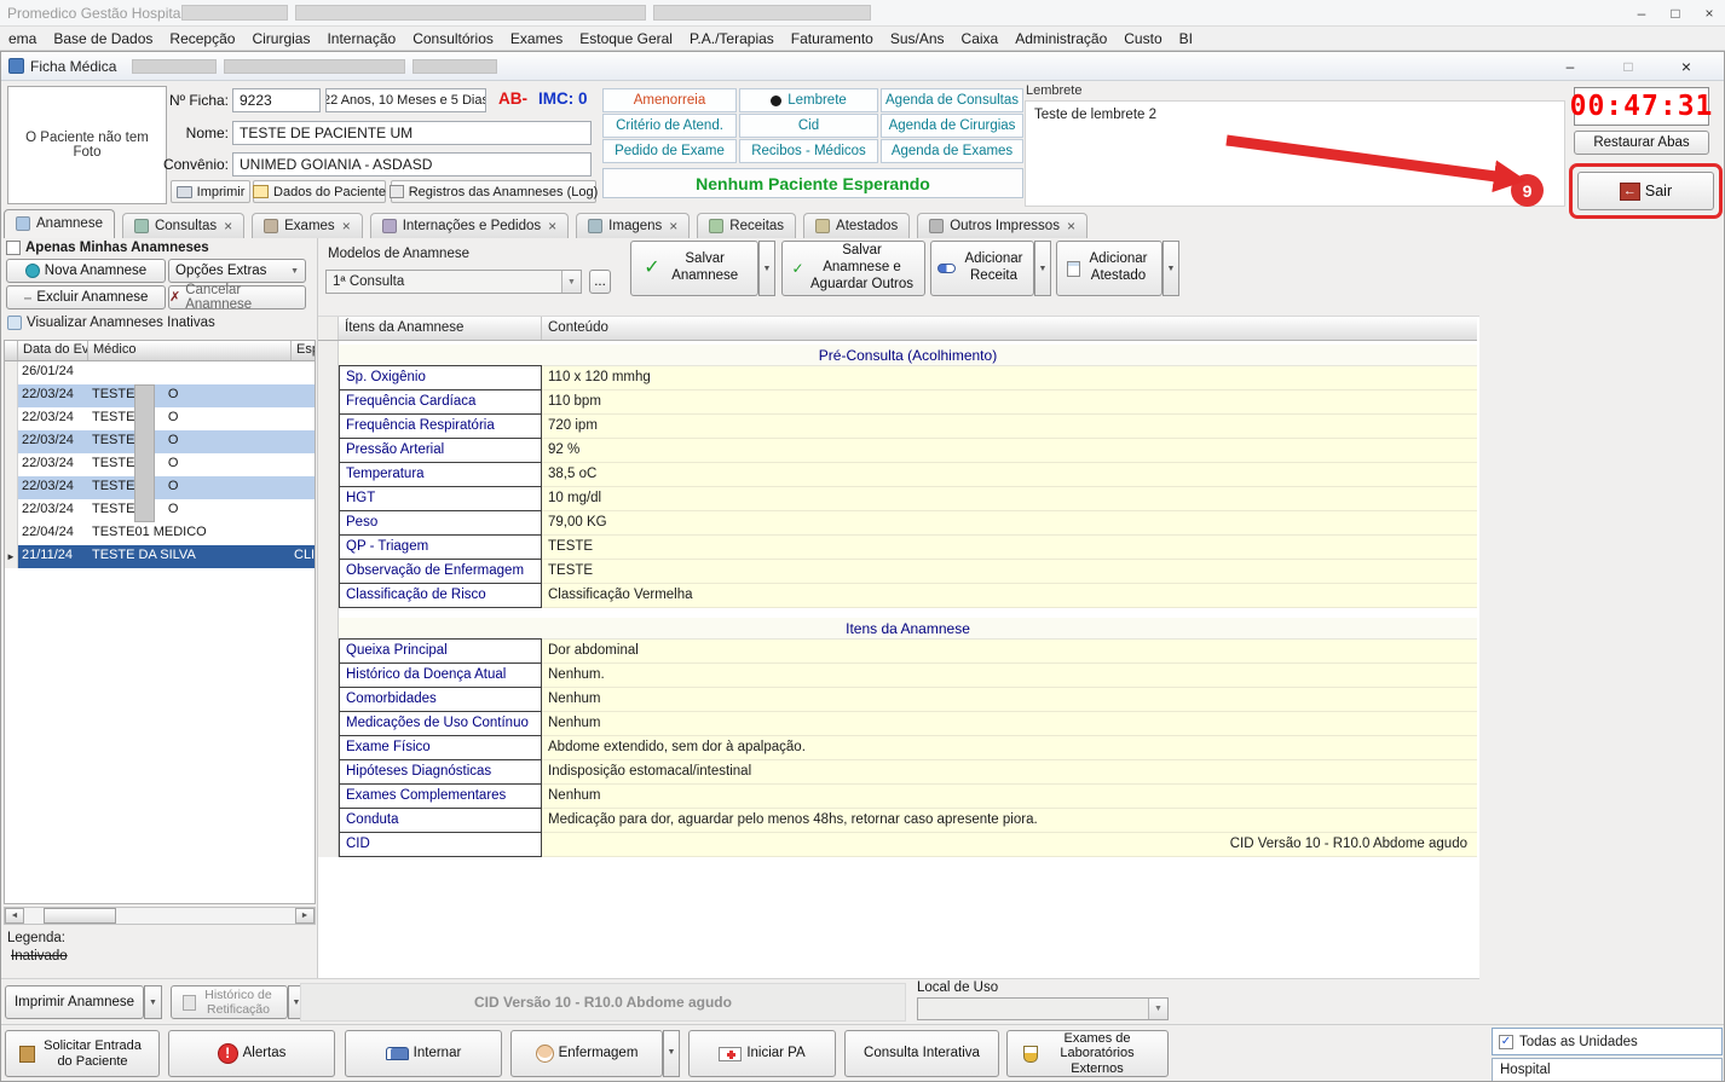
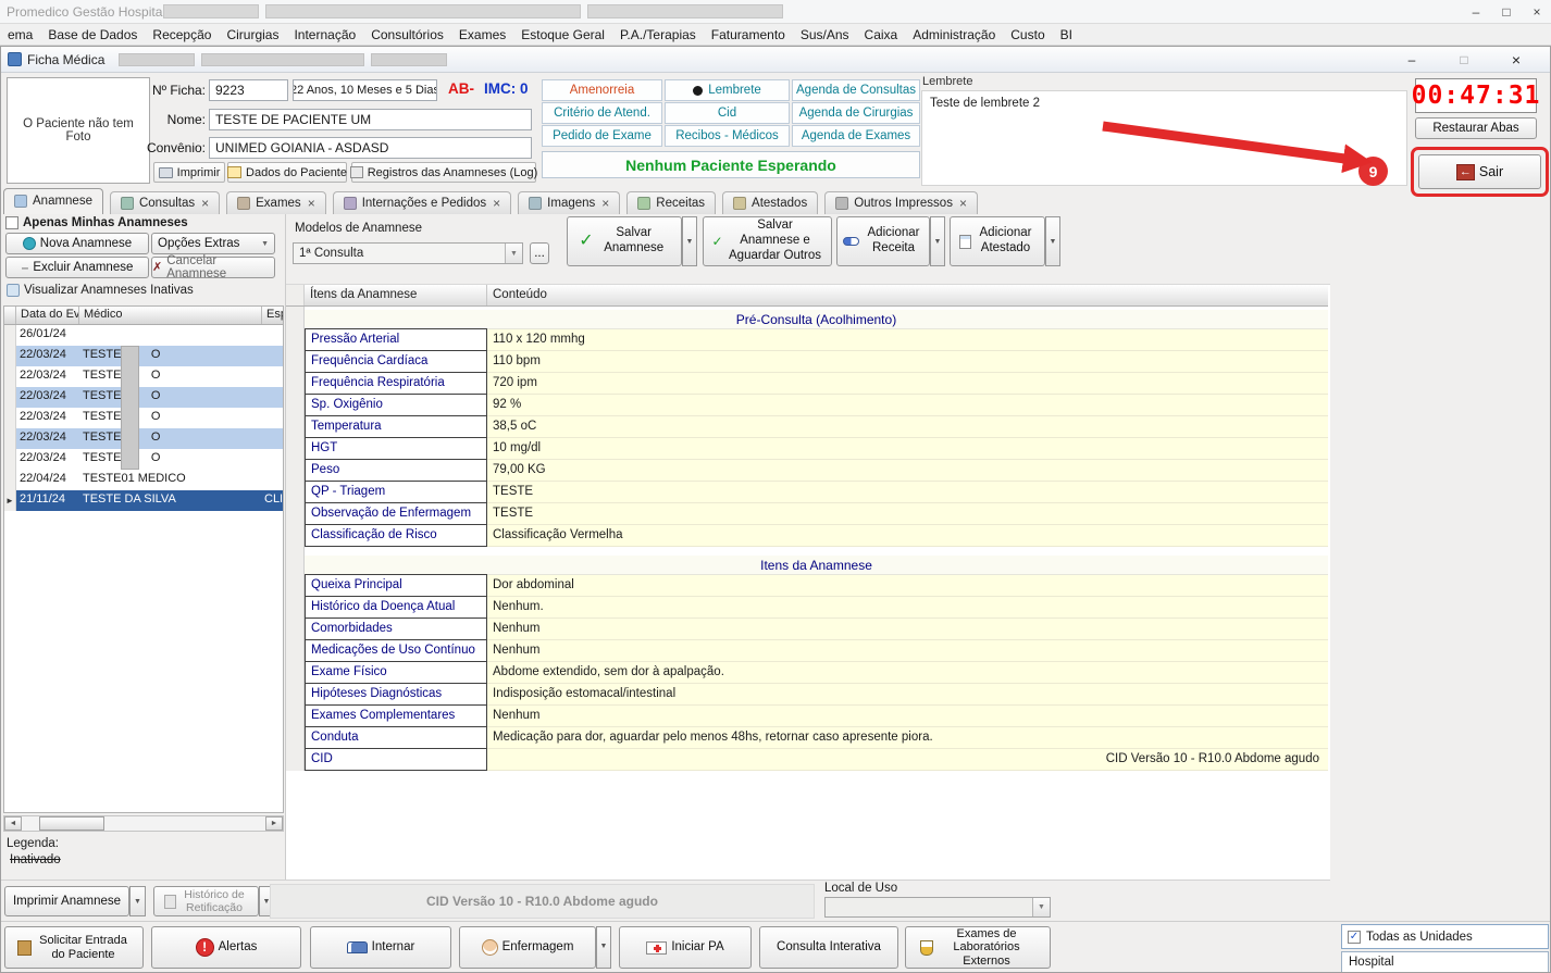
  Promedico Gestão Hospita
  –
  □
  ×
  ema
  Base de Dados
  Recepção
  Cirurgias
  Internação
  Consultórios
  Exames
  Estoque Geral
  P.A./Terapias
  Faturamento
  Sus/Ans
  Caixa
  Administração
  Custo
  BI
  Ficha Médica
  –
  □
  ×
  O Paciente não tem Foto
  Nº Ficha:
  9223
  22 Anos, 10 Meses e 5 Dias
  AB-
  IMC: 0
  Nome:
  TESTE DE PACIENTE UM
  Convênio:
  UNIMED GOIANIA - ASDASD
  Imprimir
  Dados do Paciente
  Registros das Anamneses (Log)
  Amenorreia
  Lembrete
  Agenda de Consultas
  Critério de Atend.
  Cid
  Agenda de Cirurgias
  Pedido de Exame
  Recibos - Médicos
  Agenda de Exames
  Nenhum Paciente Esperando
  Lembrete
  Teste de lembrete 2
  00:47:31
  Restaurar Abas
  ←
  Sair
  9
  Anamnese
  Consultas
  ×
  Exames
  ×
  Internações e Pedidos
  ×
  Imagens
  ×
  Receitas
  Atestados
  Outros Impressos
  ×
  Apenas Minhas Anamneses
  Nova Anamnese
  Opções Extras
  –
  Excluir Anamnese
  ✗
  Cancelar Anamnese
  Visualizar Anamneses Inativas
  Data do Ev
  Médico
  26/01/24
  22/03/24
  TESTE O
  22/03/24
  TESTE O
  22/03/24
  TESTE O
  22/03/24
  TESTE O
  22/03/24
  TESTE O
  22/03/24
  TESTE O
  22/04/24
  TESTE01 MEDICO
  ►
  21/11/24
  TESTE DA SILVA
  CLI
  Legenda:
  Inativado
  Modelos de Anamnese
  1ª Consulta
  ...
  ✓
  Salvar Anamnese
  ✓
  Salvar Anamnese e Aguardar Outros
  Adicionar Receita
  Adicionar Atestado
  Ítens da Anamnese
  Conteúdo
  Pré-Consulta (Acolhimento)
- Sp. Oxigênio
+ Pressão Arterial
  110 x 120 mmhg
  Frequência Cardíaca
  110 bpm
  Frequência Respiratória
  720 ipm
- Pressão Arterial
+ Sp. Oxigênio
  92 %
  Temperatura
  38,5 oC
  HGT
  10 mg/dl
  Peso
  79,00 KG
  QP - Triagem
  TESTE
  Observação de Enfermagem
  TESTE
  Classificação de Risco
  Classificação Vermelha
  Itens da Anamnese
  Queixa Principal
  Dor abdominal
  Histórico da Doença Atual
  Nenhum.
  Comorbidades
  Nenhum
  Medicações de Uso Contínuo
  Nenhum
  Exame Físico
  Abdome extendido, sem dor à apalpação.
  Hipóteses Diagnósticas
  Indisposição estomacal/intestinal
  Exames Complementares
  Nenhum
  Conduta
  Medicação para dor, aguardar pelo menos 48hs, retornar caso apresente piora.
  CID
  CID Versão 10 - R10.0 Abdome agudo
  Imprimir Anamnese
  Histórico de Retificação
  CID Versão 10 - R10.0 Abdome agudo
  Local de Uso
  Solicitar Entrada do Paciente
  !
  Alertas
  Internar
  Enfermagem
  Iniciar PA
  Consulta Interativa
  Exames de Laboratórios Externos
  ✓
  Todas as Unidades
  Hospital
